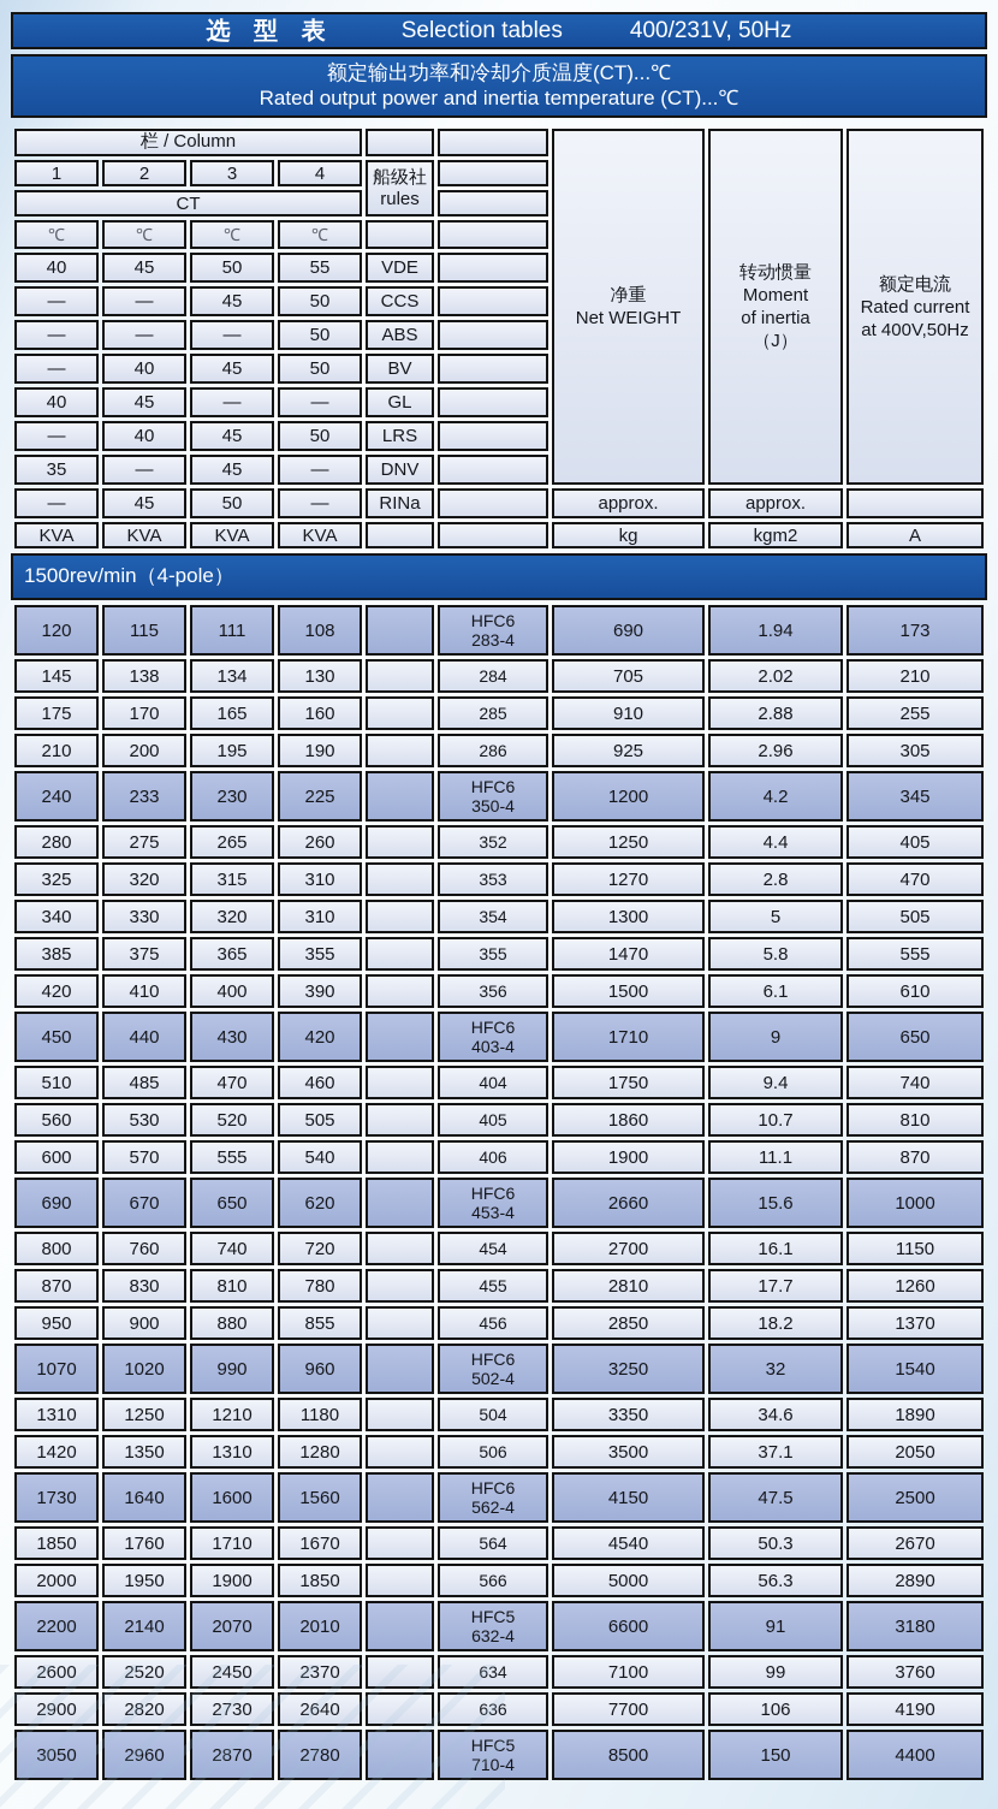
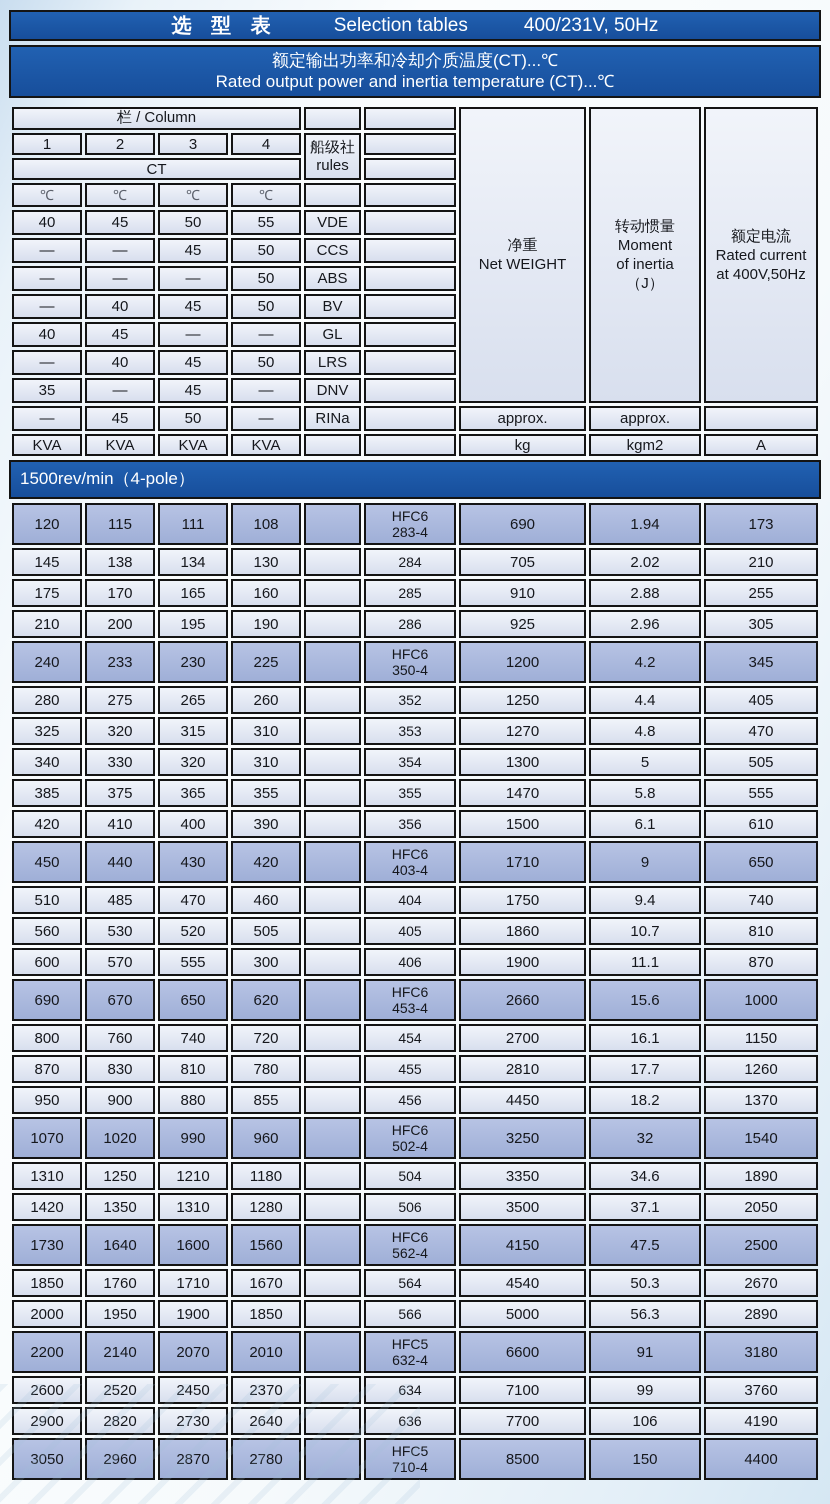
  选 型 表
  Selection tables
  400/231V, 50Hz
  额定输出功率和冷却介质温度(CT)...℃
  Rated output power and inertia temperature (CT)...℃
  栏 / Column			净重Net WEIGHT	转动惯量Momentof inertia（J）	额定电流Rated currentat 400V,50Hz
  1	2	3	4	船级社rules
  CT
  ℃	℃	℃	℃
  40	45	50	55	VDE
  —	—	45	50	CCS
  —	—	—	50	ABS
  —	40	45	50	BV
  40	45	—	—	GL
  —	40	45	50	LRS
  35	—	45	—	DNV
  —	45	50	—	RINa		approx.	approx.
  KVA	KVA	KVA	KVA			kg	kgm2	A
  1500rev/min（4-pole）
  120	115	111	108		HFC6283-4	690	1.94	173
  145	138	134	130		284	705	2.02	210
  175	170	165	160		285	910	2.88	255
  210	200	195	190		286	925	2.96	305
  240	233	230	225		HFC6350-4	1200	4.2	345
  280	275	265	260		352	1250	4.4	405
- 325	320	315	310		353	1270	2.8	470
+ 325	320	315	310		353	1270	4.8	470
  340	330	320	310		354	1300	5	505
  385	375	365	355		355	1470	5.8	555
  420	410	400	390		356	1500	6.1	610
  450	440	430	420		HFC6403-4	1710	9	650
  510	485	470	460		404	1750	9.4	740
  560	530	520	505		405	1860	10.7	810
- 600	570	555	540		406	1900	11.1	870
+ 600	570	555	300		406	1900	11.1	870
  690	670	650	620		HFC6453-4	2660	15.6	1000
  800	760	740	720		454	2700	16.1	1150
  870	830	810	780		455	2810	17.7	1260
- 950	900	880	855		456	2850	18.2	1370
+ 950	900	880	855		456	4450	18.2	1370
  1070	1020	990	960		HFC6502-4	3250	32	1540
  1310	1250	1210	1180		504	3350	34.6	1890
  1420	1350	1310	1280		506	3500	37.1	2050
  1730	1640	1600	1560		HFC6562-4	4150	47.5	2500
  1850	1760	1710	1670		564	4540	50.3	2670
  2000	1950	1900	1850		566	5000	56.3	2890
  2200	2140	2070	2010		HFC5632-4	6600	91	3180
